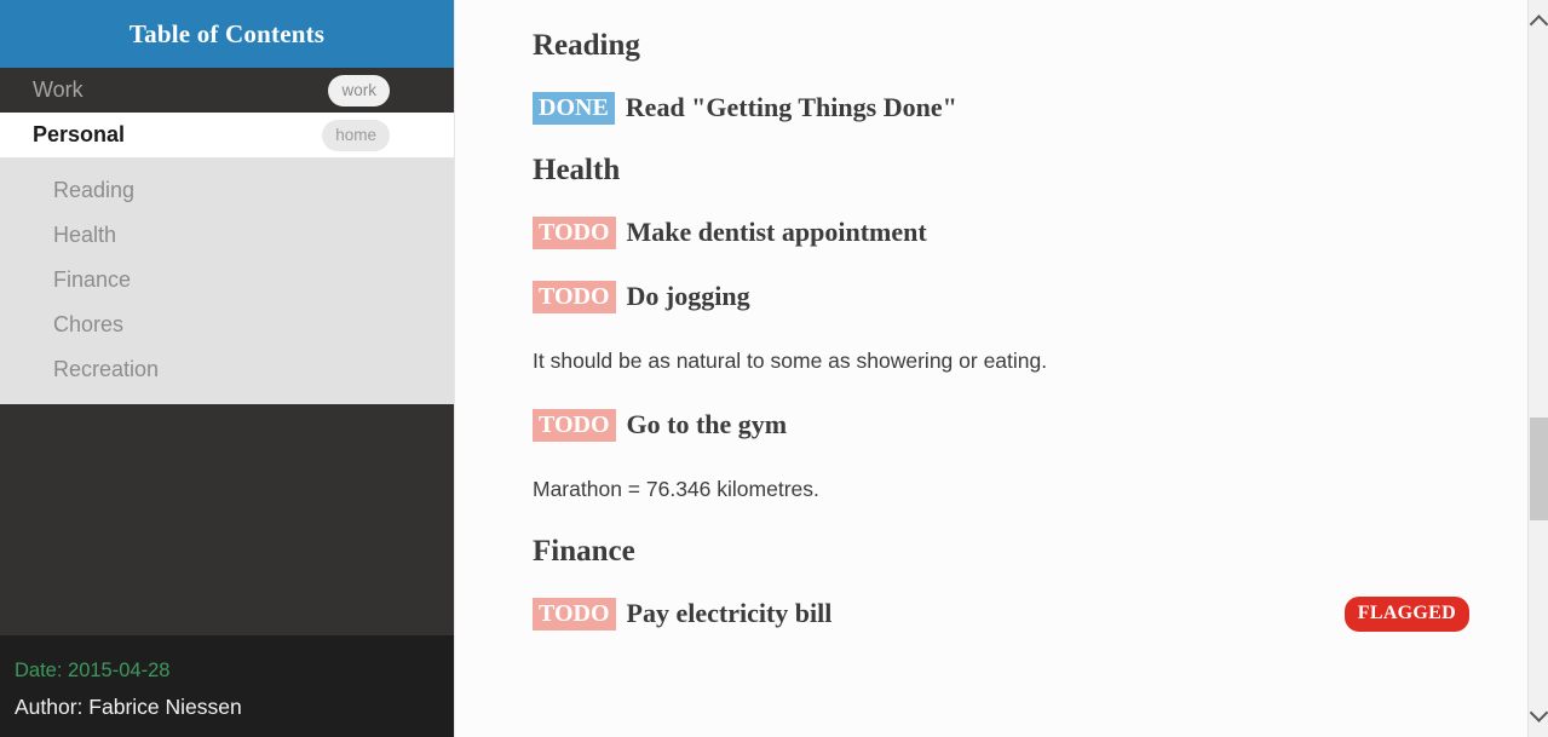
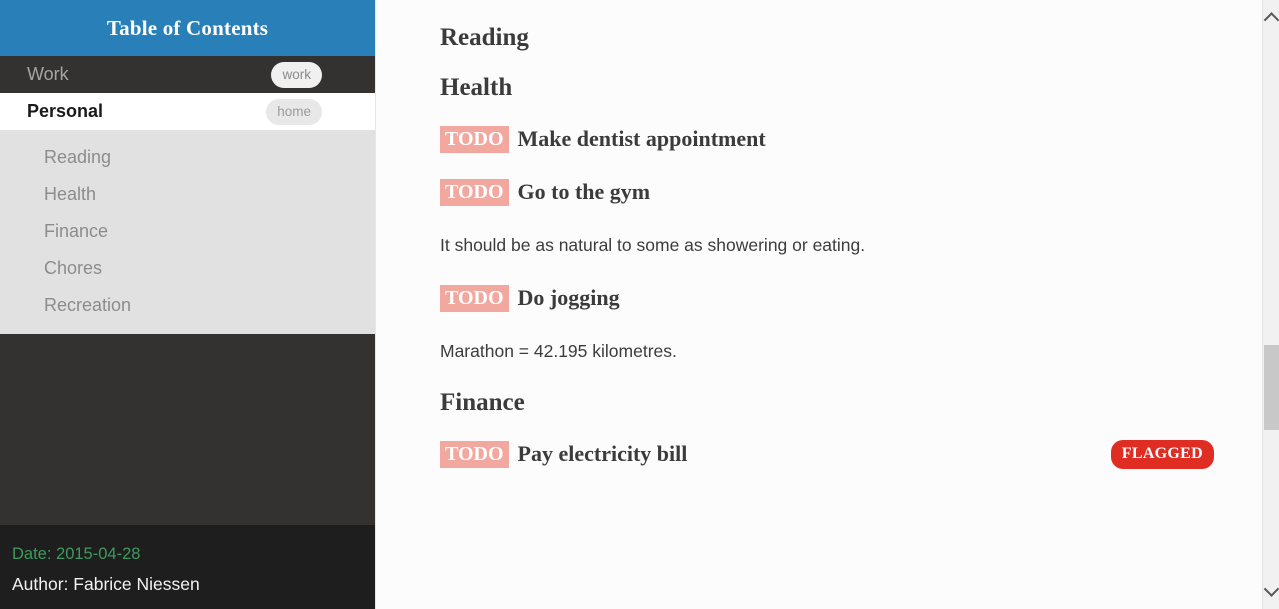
  Table of Contents
  Work
  work
  Personal
  home
  Reading
  Health
  Finance
  Chores
  Recreation
  Date: 2015-04-28
  Author: Fabrice Niessen
  Reading
- DONE
- Read "Getting Things Done"
  Health
  TODO
  Make dentist appointment
  TODO
- Do jogging
+ Go to the gym
  It should be as natural to some as showering or eating.
  TODO
- Go to the gym
+ Do jogging
- Marathon = 76.346 kilometres.
+ Marathon = 42.195 kilometres.
  Finance
  TODO
  Pay electricity bill
  FLAGGED
